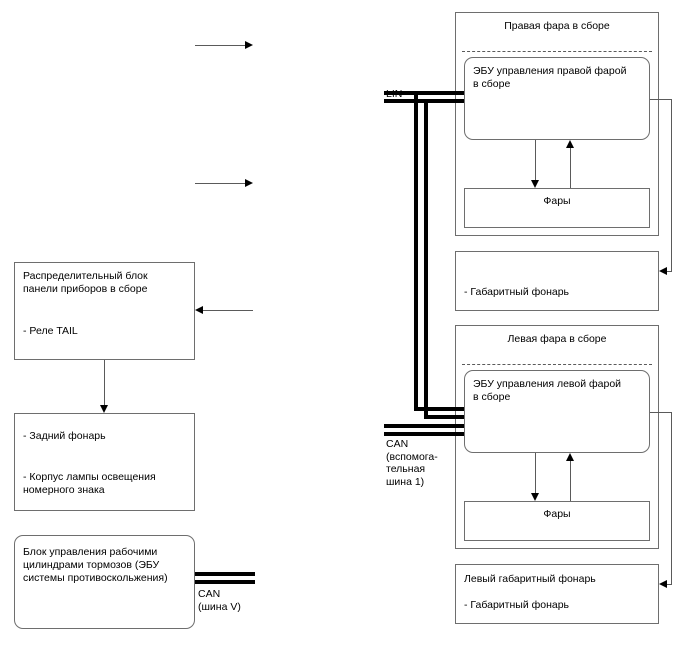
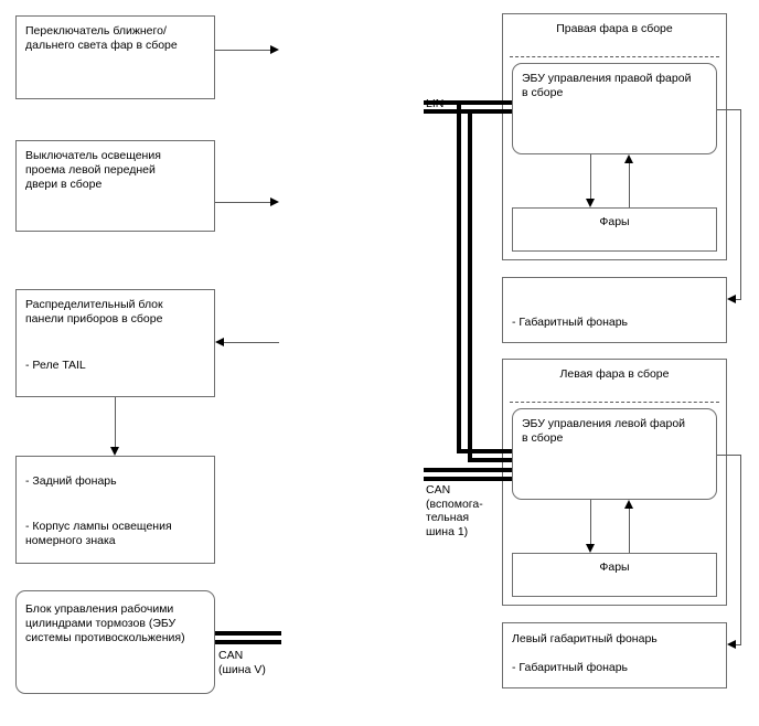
+ Переключатель ближнего/
+ дальнего света фар в сборе
+ Выключатель освещения
+ проема левой передней
+ двери в сборе
  Распределительный блок
  панели приборов в сборе
  - Реле TAIL
  - Задний фонарь
  - Корпус лампы освещения
  номерного знака
  Блок управления рабочими
  цилиндрами тормозов (ЭБУ
  системы противоскольжения)
  Правая фара в сборе
  ЭБУ управления правой фарой
  в сборе
  Фары
  - Габаритный фонарь
  Левая фара в сборе
  ЭБУ управления левой фарой
  в сборе
  Фары
  Левый габаритный фонарь
  - Габаритный фонарь
  LIN
  CAN
  (вспомога-
  тельная
  шина 1)
  CAN
  (шина V)
